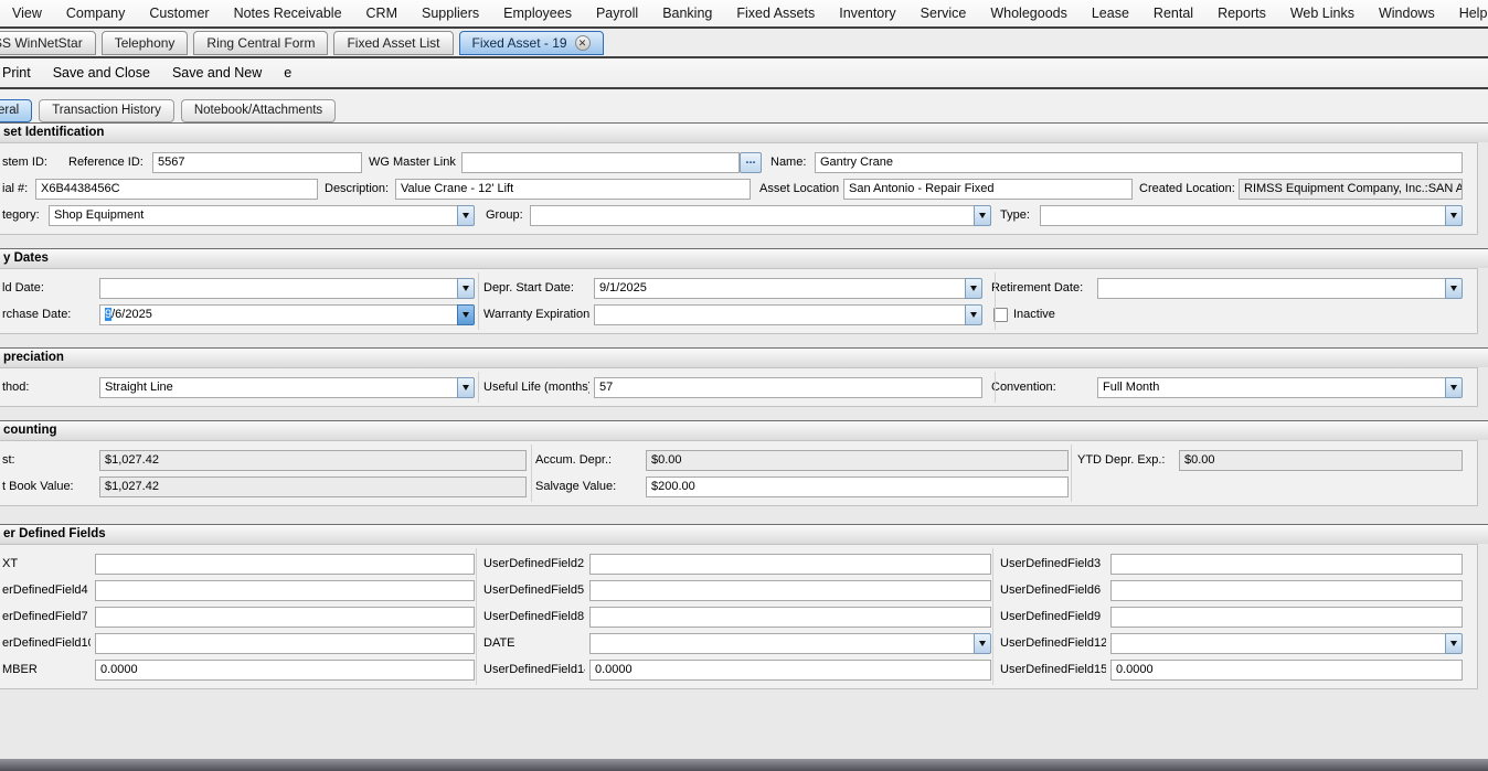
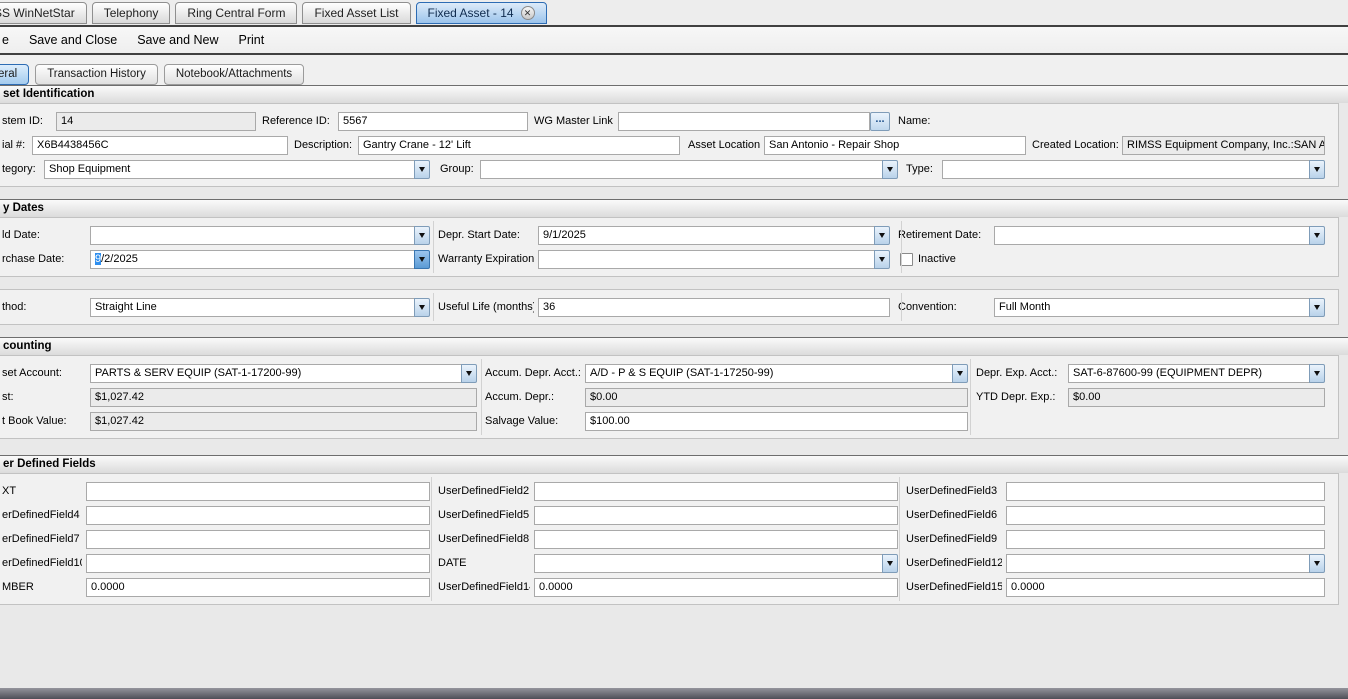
- View
- Company
- Customer
- Notes Receivable
- CRM
- Suppliers
- Employees
- Payroll
- Banking
- Fixed Assets
- Inventory
- Service
- Wholegoods
- Lease
- Rental
- Reports
- Web Links
- Windows
- Help
  S WinNetStar
  Telephony
  Ring Central Form
  Fixed Asset List
- Fixed Asset - 19
+ Fixed Asset - 14
  ✕
- Print
+ e
  Save and Close
  Save and New
- e
+ Print
  eral
  Transaction History
  Notebook/Attachments
  set Identification
  stem ID:
+ 14
  Reference ID:
  5567
  WG Master Link
  ...
  Name:
- Gantry Crane
  ial #:
  X6B4438456C
  Description:
- Value Crane - 12' Lift
+ Gantry Crane - 12' Lift
  Asset Location
- San Antonio - Repair Fixed
+ San Antonio - Repair Shop
  Created Location:
  RIMSS Equipment Company, Inc.:SAN A
  tegory:
  Shop Equipment
  Group:
  Type:
  y Dates
  ld Date:
  Depr. Start Date:
  9/1/2025
  etirement Date:
  rchase Date:
- 9/6/2025
+ 9/2/2025
  Warranty Expiration
  Inactive
- preciation
  thod:
  Straight Line
  Useful Life (months
- 57
+ 36
  onvention:
  Full Month
  counting
+ set Account:
+ PARTS & SERV EQUIP (SAT-1-17200-99)
+ Accum. Depr. Acct.:
+ A/D - P & S EQUIP (SAT-1-17250-99)
+ Depr. Exp. Acct.:
+ SAT-6-87600-99 (EQUIPMENT DEPR)
  st:
  $1,027.42
  Accum. Depr.:
  $0.00
  YTD Depr. Exp.:
  $0.00
  t Book Value:
  $1,027.42
  Salvage Value:
- $200.00
+ $100.00
  er Defined Fields
  XT
  UserDefinedField2
  UserDefinedField3
  erDefinedField4
  UserDefinedField5
  UserDefinedField6
  erDefinedField7
  UserDefinedField8
  UserDefinedField9
  erDefinedField1
  DATE
  UserDefinedField12
  MBER
  0.0000
  UserDefinedField1
  0.0000
  UserDefinedField15
  0.0000
